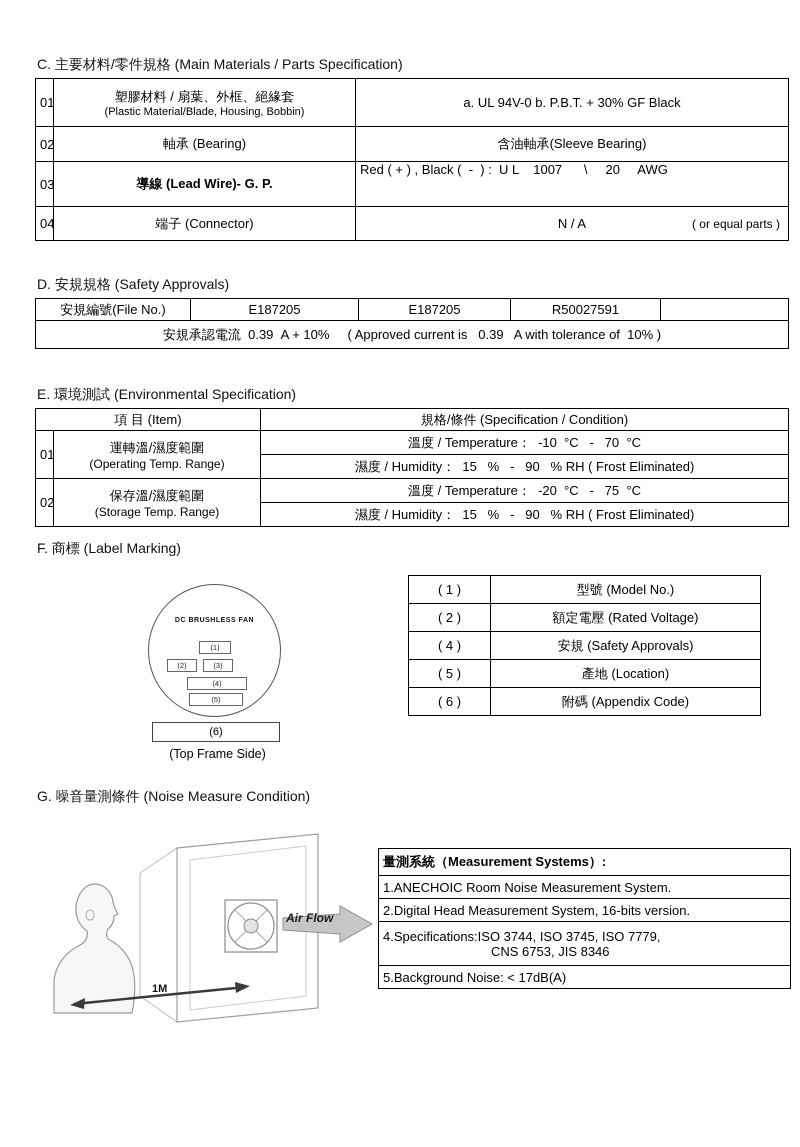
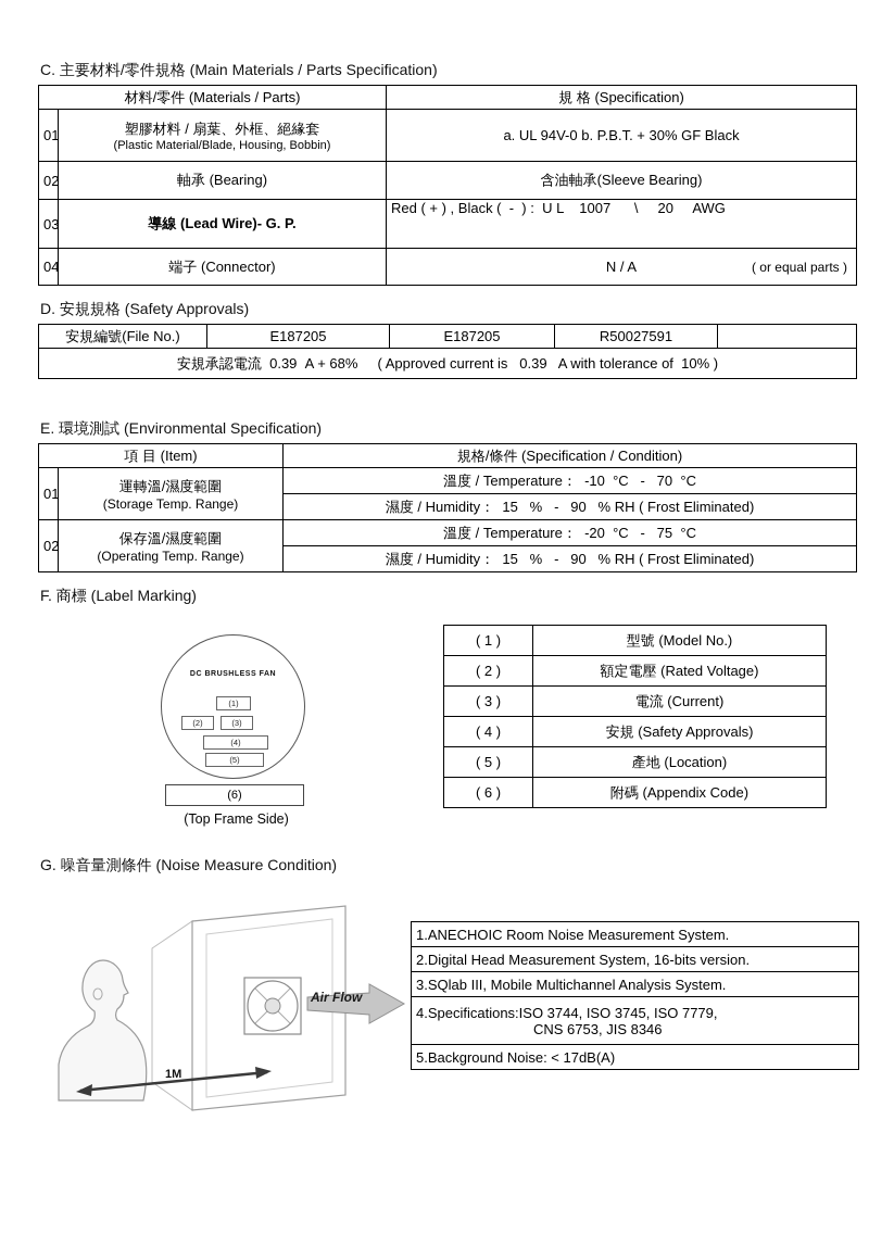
  C. 主要材料/零件規格 (Main Materials / Parts Specification)
+ 材料/零件 (Materials / Parts)	規 格 (Specification)
  01	塑膠材料 / 扇葉、外框、絕緣套 (Plastic Material/Blade, Housing, Bobbin)	a. UL 94V-0 b. P.B.T. + 30% GF Black
  02	軸承 (Bearing)	含油軸承(Sleeve Bearing)
  03	導線 (Lead Wire)- G. P.	Red ( + ) , Black ( - ) : U L 1007 \ 20 AWG
  04	端子 (Connector)	N / A ( or equal parts )
  D. 安規規格 (Safety Approvals)
  安規編號(File No.)	E187205	E187205	R50027591
- 安規承認電流 0.39 A + 10% ( Approved current is 0.39 A with tolerance of 10% )
+ 安規承認電流 0.39 A + 68% ( Approved current is 0.39 A with tolerance of 10% )
  E. 環境測試 (Environmental Specification)
  項 目 (Item)	規格/條件 (Specification / Condition)
- 01	運轉溫/濕度範圍 (Operating Temp. Range)	溫度 / Temperature： -10 °C - 70 °C
+ 01	運轉溫/濕度範圍 (Storage Temp. Range)	溫度 / Temperature： -10 °C - 70 °C
  濕度 / Humidity： 15 % - 90 % RH ( Frost Eliminated)
- 02	保存溫/濕度範圍 (Storage Temp. Range)	溫度 / Temperature： -20 °C - 75 °C
+ 02	保存溫/濕度範圍 (Operating Temp. Range)	溫度 / Temperature： -20 °C - 75 °C
  濕度 / Humidity： 15 % - 90 % RH ( Frost Eliminated)
  F. 商標 (Label Marking)
  (1)
  (2)
  (3)
  (4)
  (5)
  (6)
  (Top Frame Side)
  ( 1 )	型號 (Model No.)
  ( 2 )	額定電壓 (Rated Voltage)
+ ( 3 )	電流 (Current)
  ( 4 )	安規 (Safety Approvals)
  ( 5 )	產地 (Location)
  ( 6 )	附碼 (Appendix Code)
  G. 噪音量測條件 (Noise Measure Condition)
  Air Flow
  1M
- 量測系統（Measurement Systems）:
  1.ANECHOIC Room Noise Measurement System.
  2.Digital Head Measurement System, 16-bits version.
+ 3.SQlab III, Mobile Multichannel Analysis System.
  4.Specifications:ISO 3744, ISO 3745, ISO 7779, CNS 6753, JIS 8346
  5.Background Noise: < 17dB(A)
